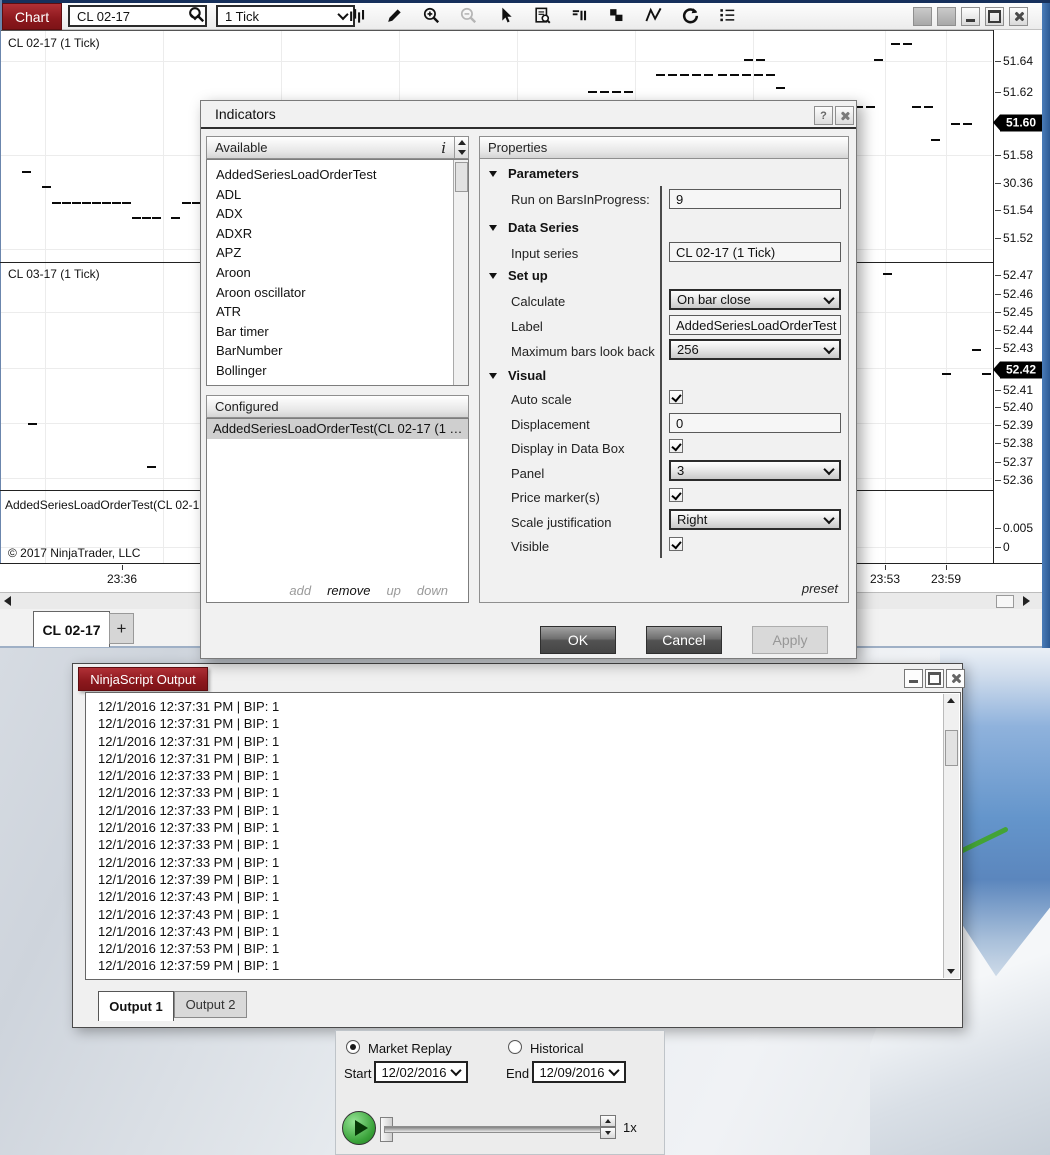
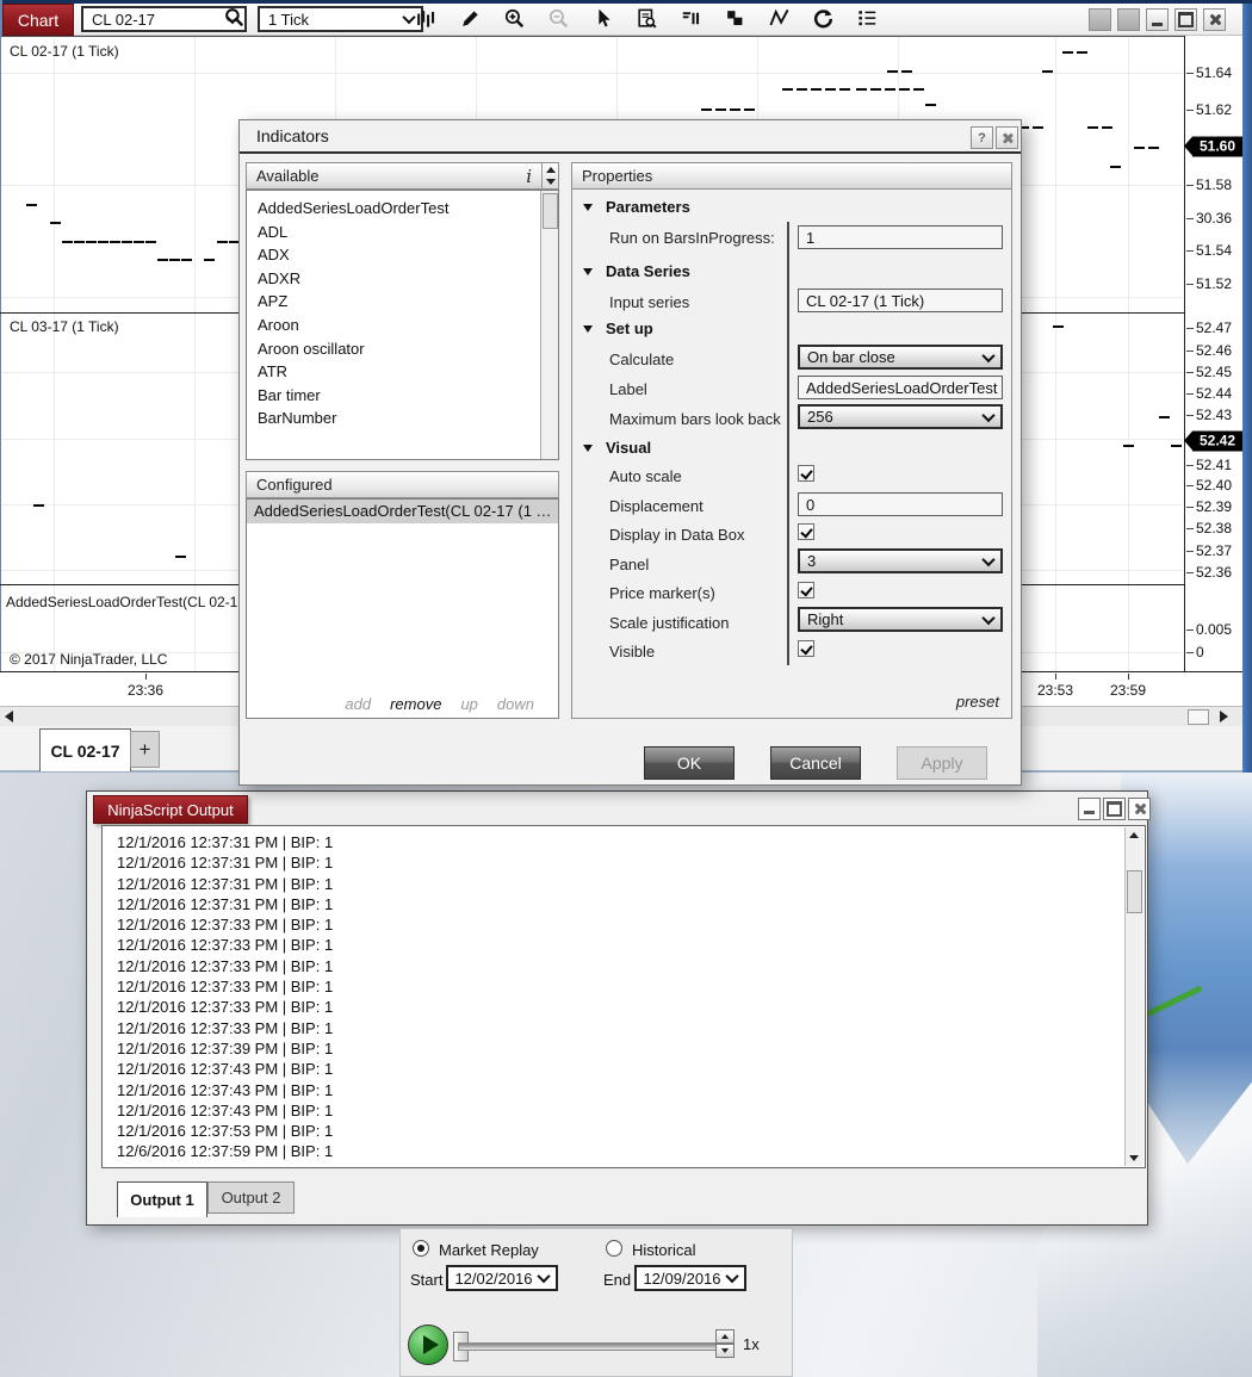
  Chart
  CL 02-17
  1 Tick
  CL 02-17 (1 Tick)
  CL 03-17 (1 Tick)
  AddedSeriesLoadOrderTest(CL 02-1
  © 2017 NinjaTrader, LLC
  51.64
  51.62
  51.58
  30.36
  51.54
  51.52
  52.47
  52.46
  52.45
  52.44
  52.43
  52.41
  52.40
  52.39
  52.38
  52.37
  52.36
  0.005
  0
  51.60
  52.42
  23:36
  23:53
  23:59
  CL 02-17
  +
  Indicators
  ?
  Available
  i
  AddedSeriesLoadOrderTest
  ADL
  ADX
  ADXR
  APZ
  Aroon
  Aroon oscillator
  ATR
  Bar timer
  BarNumber
- Bollinger
  Configured
  AddedSeriesLoadOrderTest(CL 02-17 (1 Ti..
  add
  remove
  up
  down
  Properties
  Parameters
  Run on BarsInProgress:
- 9
+ 1
  Data Series
  Input series
  CL 02-17 (1 Tick)
  Set up
  Calculate
  On bar close
  Label
  AddedSeriesLoadOrderTest
  Maximum bars look back
  256
  Visual
  Auto scale
  Displacement
  0
  Display in Data Box
  Panel
  3
  Price marker(s)
  Scale justification
  Right
  Visible
  preset
  OK
  Cancel
  Apply
  NinjaScript Output
  12/1/2016 12:37:31 PM | BIP: 1
  12/1/2016 12:37:31 PM | BIP: 1
  12/1/2016 12:37:31 PM | BIP: 1
  12/1/2016 12:37:31 PM | BIP: 1
  12/1/2016 12:37:33 PM | BIP: 1
  12/1/2016 12:37:33 PM | BIP: 1
  12/1/2016 12:37:33 PM | BIP: 1
  12/1/2016 12:37:33 PM | BIP: 1
  12/1/2016 12:37:33 PM | BIP: 1
  12/1/2016 12:37:33 PM | BIP: 1
  12/1/2016 12:37:39 PM | BIP: 1
  12/1/2016 12:37:43 PM | BIP: 1
  12/1/2016 12:37:43 PM | BIP: 1
  12/1/2016 12:37:43 PM | BIP: 1
  12/1/2016 12:37:53 PM | BIP: 1
- 12/1/2016 12:37:59 PM | BIP: 1
+ 12/6/2016 12:37:59 PM | BIP: 1
  Output 1
  Output 2
  Market Replay
  Historical
  Start
  12/02/2016
  End
  12/09/2016
  1x
